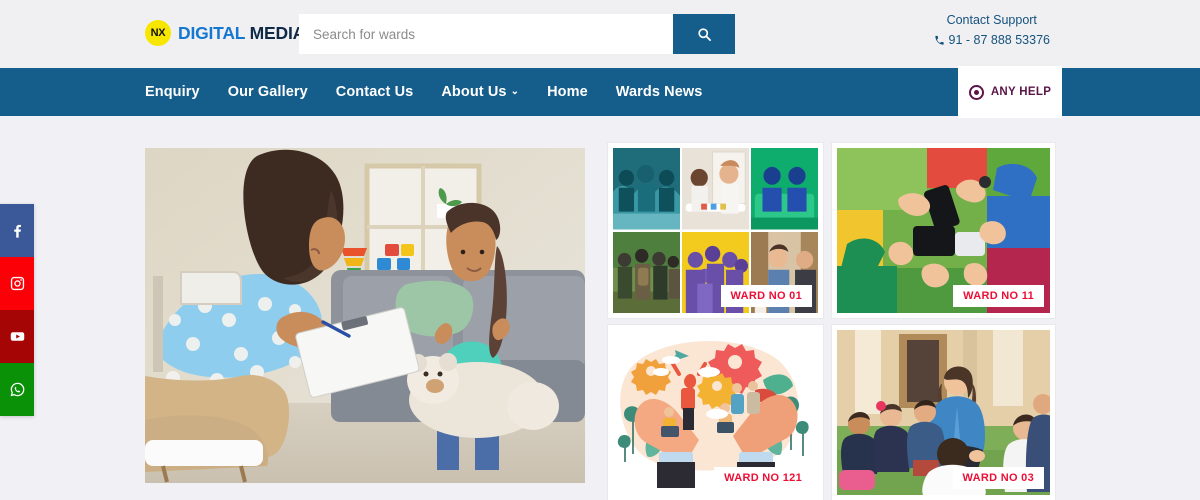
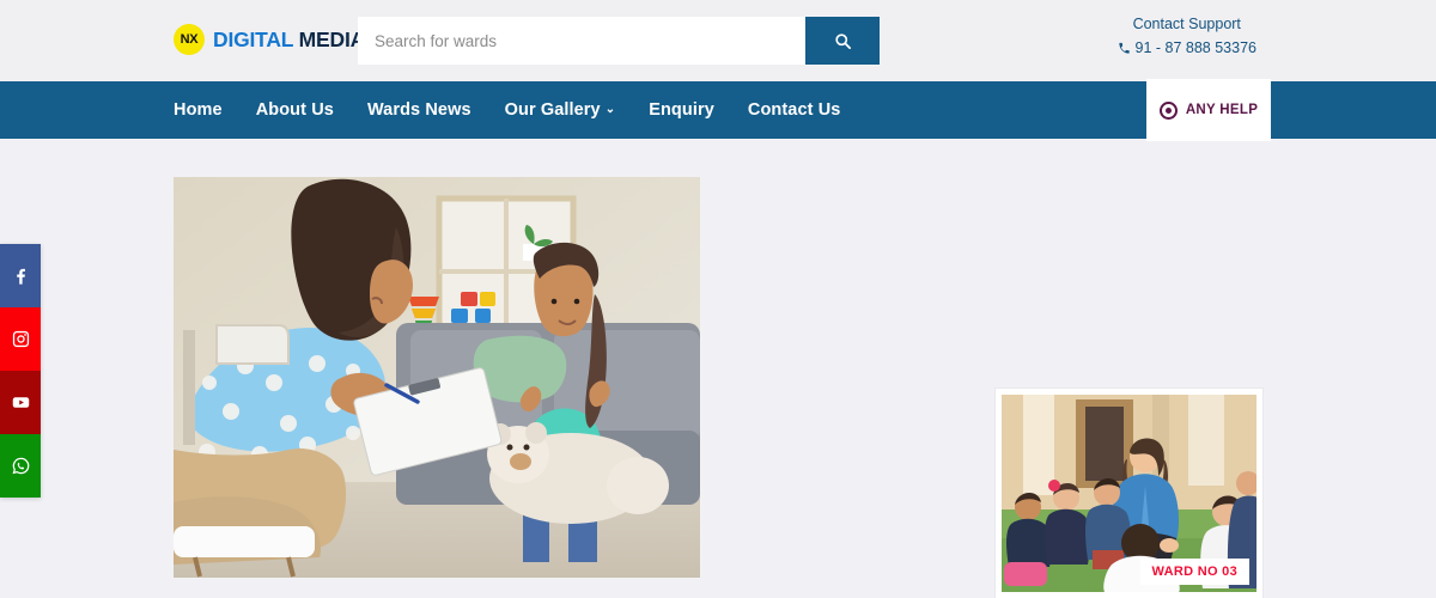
  NX
  DIGITAL MEDI
  Search for wards
  Contact Support
  91 - 87 888 53376
- Enquiry
+ Home
- Our Gallery
+ About Us
- Contact Us
+ Wards News
- About Us
+ Our Gallery
  ⌄
- Home
+ Enquiry
- Wards News
+ Contact Us
  ANY HELP
- WARD NO 01
- WARD NO 11
- WARD NO 121
  WARD NO 03
